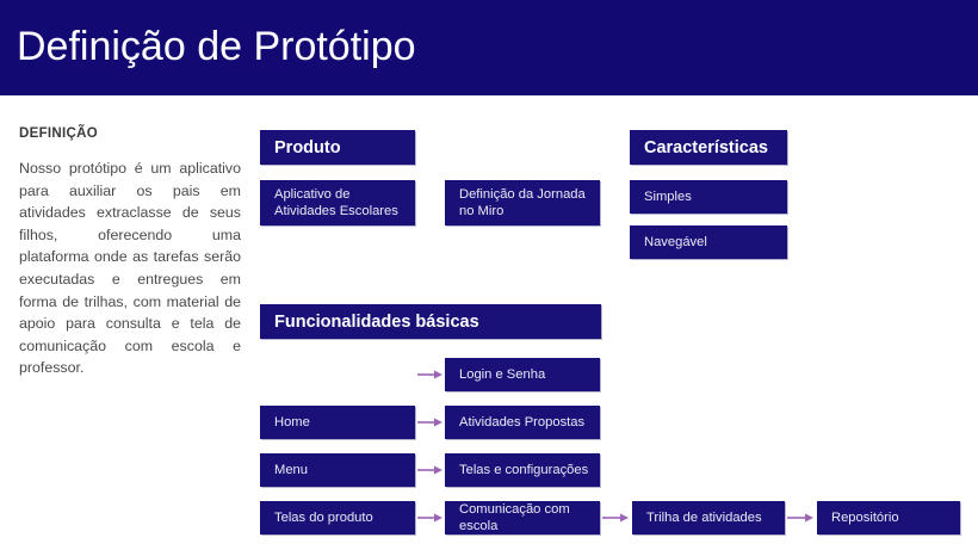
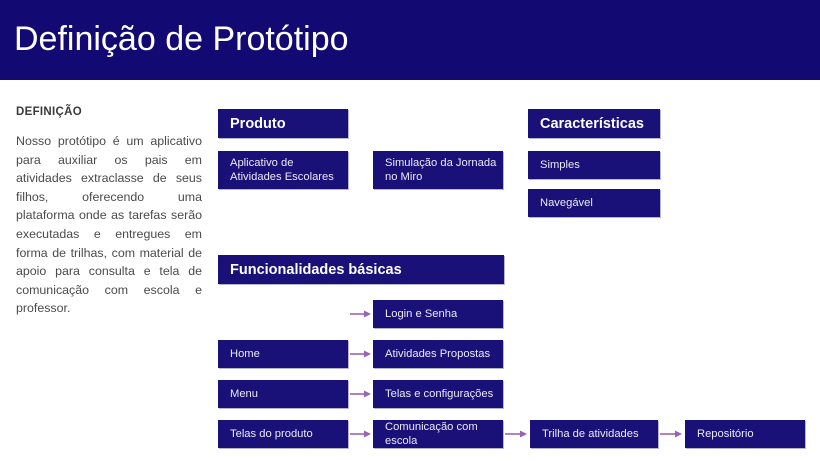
  Definição de Protótipo
  DEFINIÇÃO
  Nosso protótipo é um aplicativo para auxiliar os pais em atividades extraclasse de seus filhos, oferecendo uma plataforma onde as tarefas serão executadas e entregues em forma de trilhas, com material de apoio para consulta e tela de comunicação com escola e professor.
  Produto
  Aplicativo de Atividades Escolares
- Definição da Jornada no Miro
+ Simulação da Jornada no Miro
  Características
  Simples
  Navegável
  Funcionalidades básicas
  Login e Senha
  Home
  Atividades Propostas
  Menu
  Telas e configurações
  Telas do produto
  Comunicação com escola
  Trilha de atividades
  Repositório
